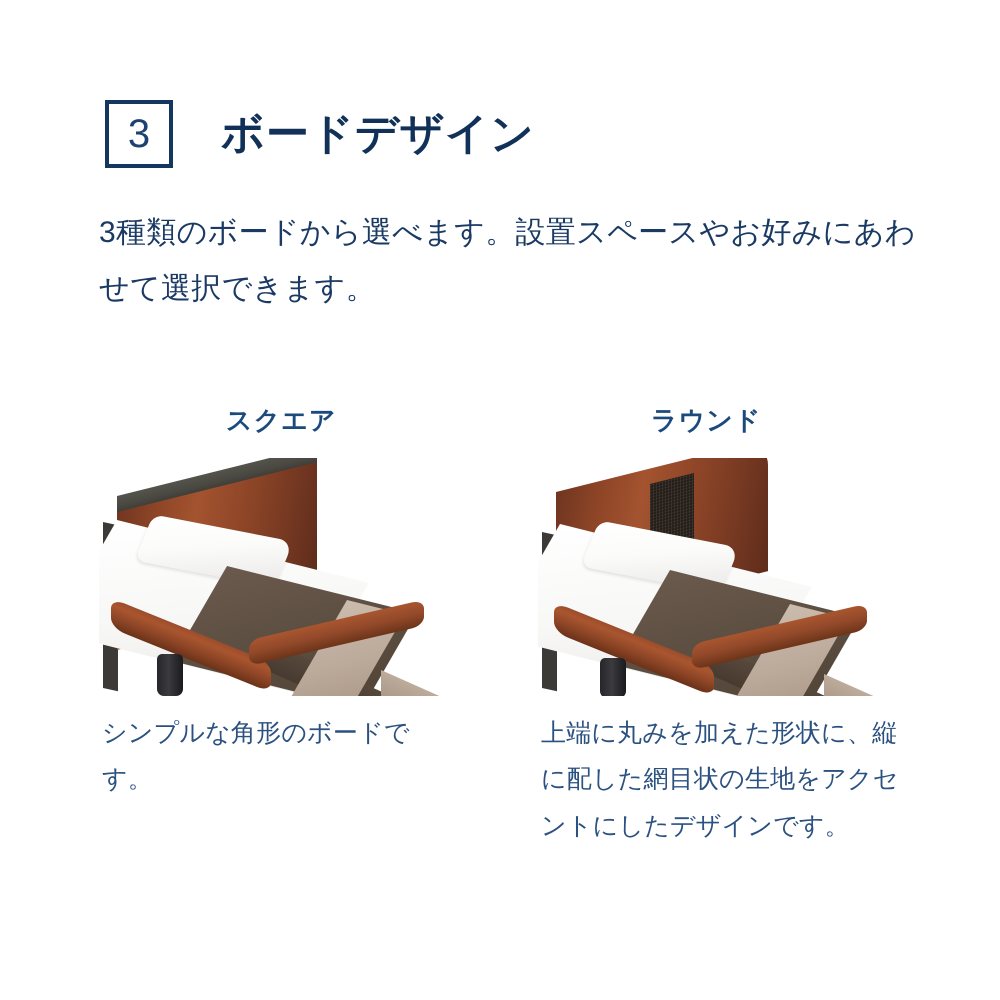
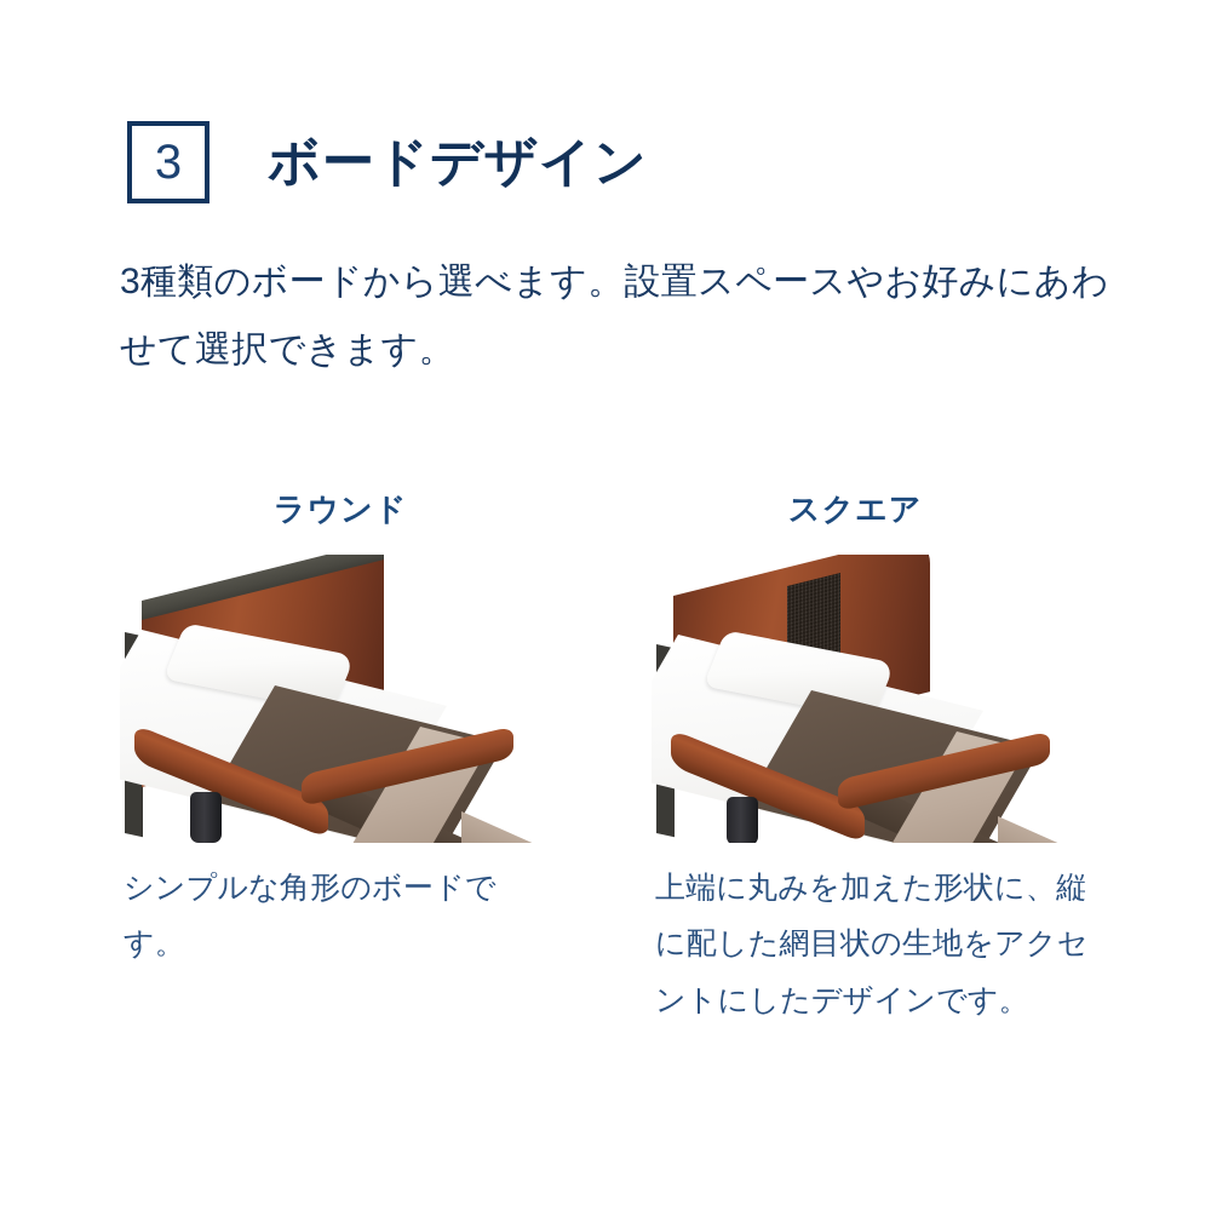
  3
  ボードデザイン
  3種類のボードから選べます。設置スペースやお好みにあわせて選択できます。
- スクエア
+ ラウンド
  シンプルな角形のボードです。
- ラウンド
+ スクエア
  上端に丸みを加えた形状に、縦に配した網目状の生地をアクセントにしたデザインです。
